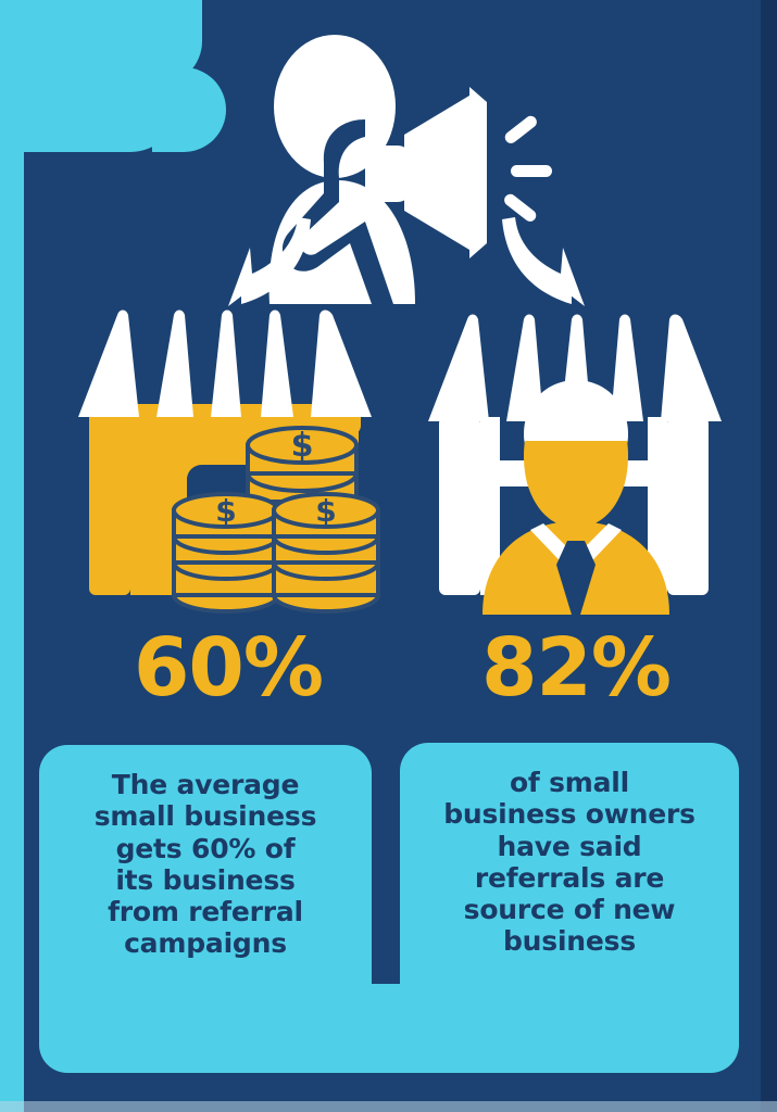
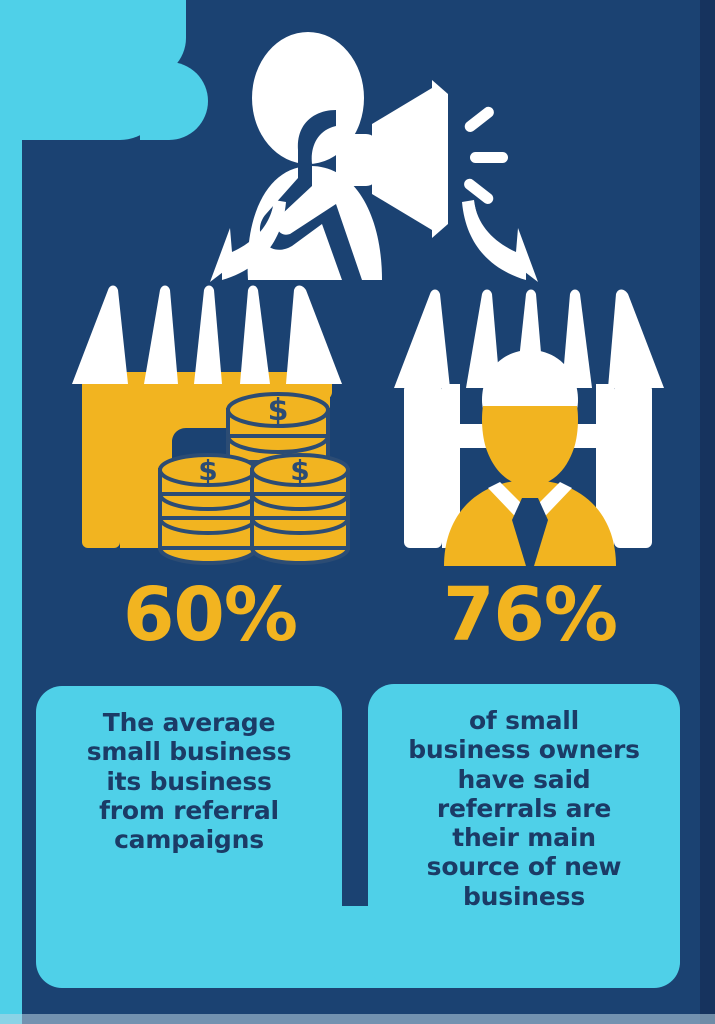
  $
  $
  $
  60%
- 82%
+ 76%
  The average
  small business
- gets 60% of
  its business
  from referral
  campaigns
  of small
  business owners
  have said
  referrals are
+ their main
  source of new
  business
